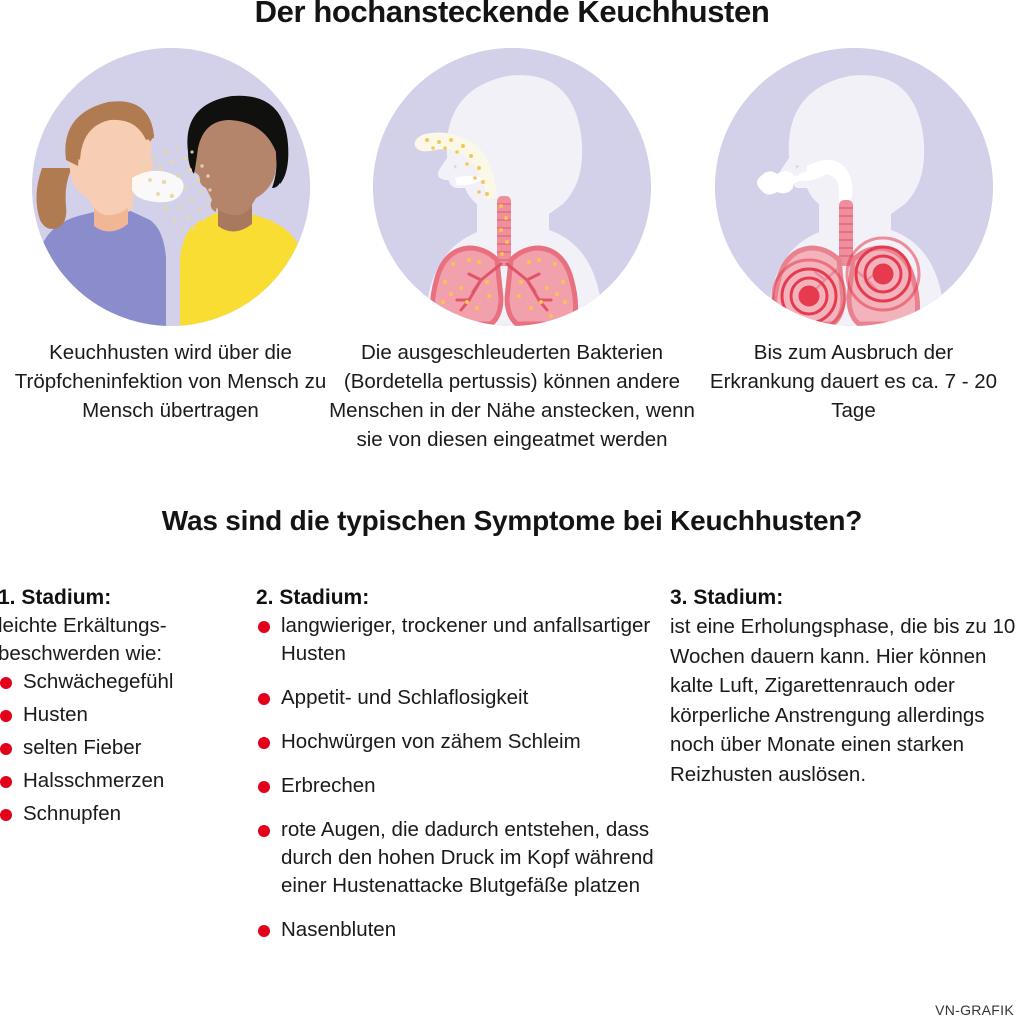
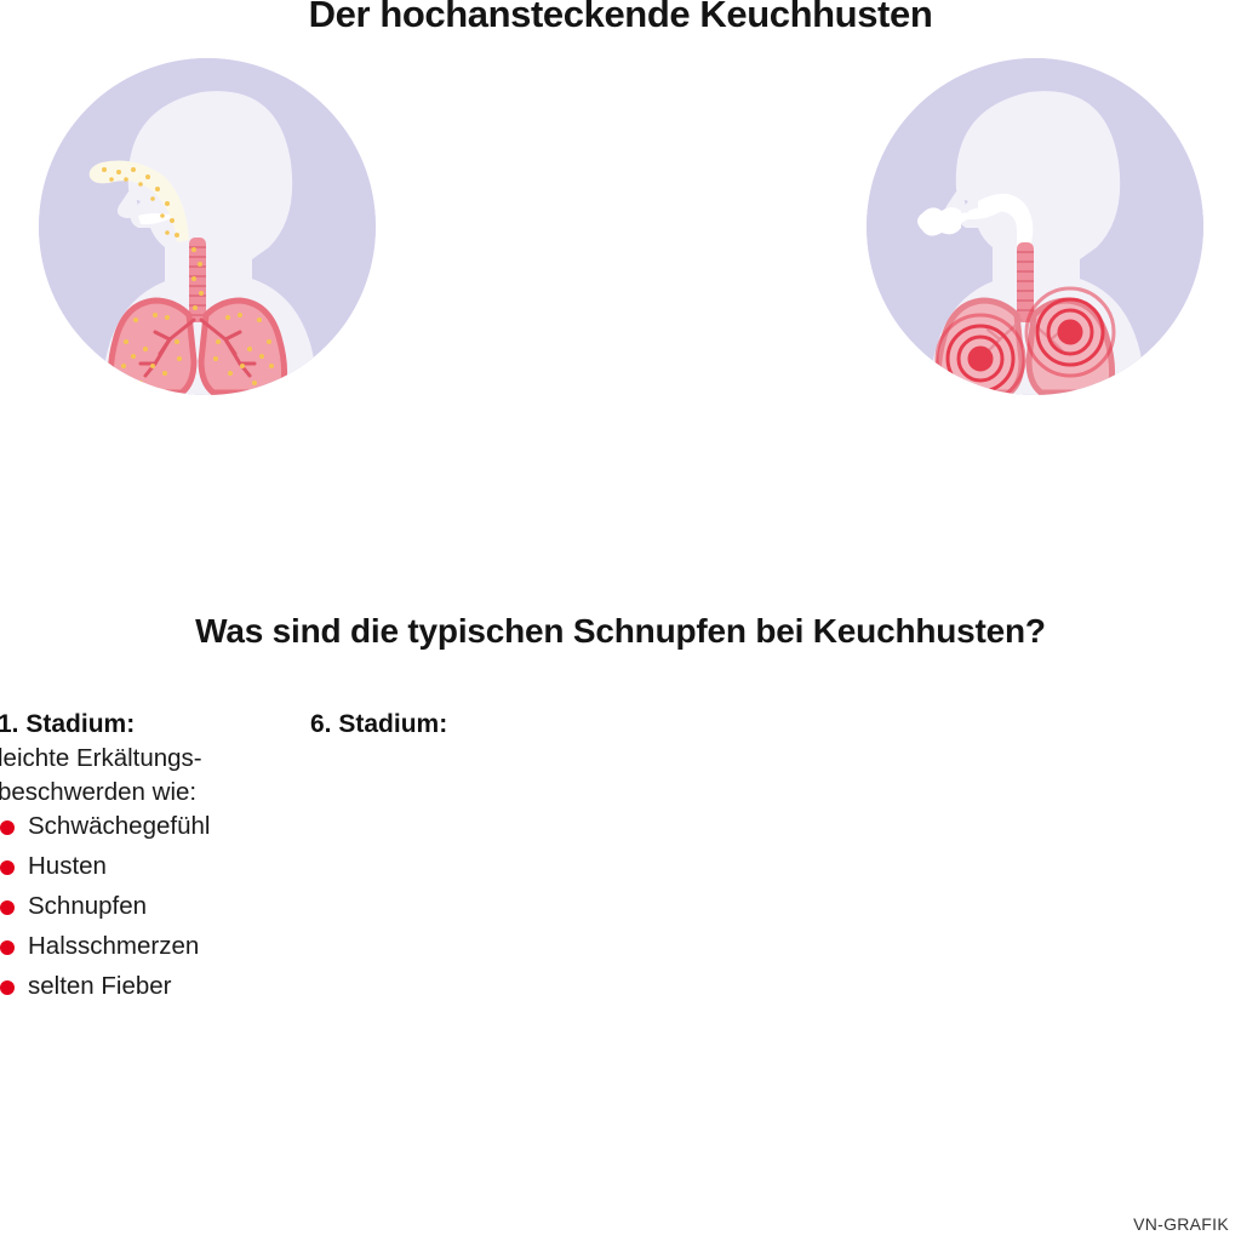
  Der hochansteckende Keuchhusten
- Keuchhusten wird über die Tröpfcheninfektion von Mensch zu Mensch übertragen
- Die ausgeschleuderten Bakterien (Bordetella pertussis) können andere Menschen in der Nähe anstecken, wenn sie von diesen eingeatmet werden
- Bis zum Ausbruch der Erkrankung dauert es ca. 7 - 20 Tage
- Was sind die typischen Symptome bei Keuchhusten?
+ Was sind die typischen Schnupfen bei Keuchhusten?
  1. Stadium:
  leichte Erkältungs-beschwerden wie:
  Schwächegefühl
  Husten
- selten Fieber
+ Schnupfen
  Halsschmerzen
- Schnupfen
+ selten Fieber
- 2. Stadium:
+ 6. Stadium:
- langwieriger, trockener und anfallsartiger Husten
- Appetit- und Schlaflosigkeit
- Hochwürgen von zähem Schleim
- Erbrechen
- rote Augen, die dadurch entstehen, dass durch den hohen Druck im Kopf während einer Hustenattacke Blutgefäße platzen
- Nasenbluten
- 3. Stadium:
- ist eine Erholungsphase, die bis zu 10 Wochen dauern kann. Hier können kalte Luft, Zigarettenrauch oder körperliche Anstrengung allerdings noch über Monate einen starken Reizhusten auslösen.
  VN-GRAFIK
